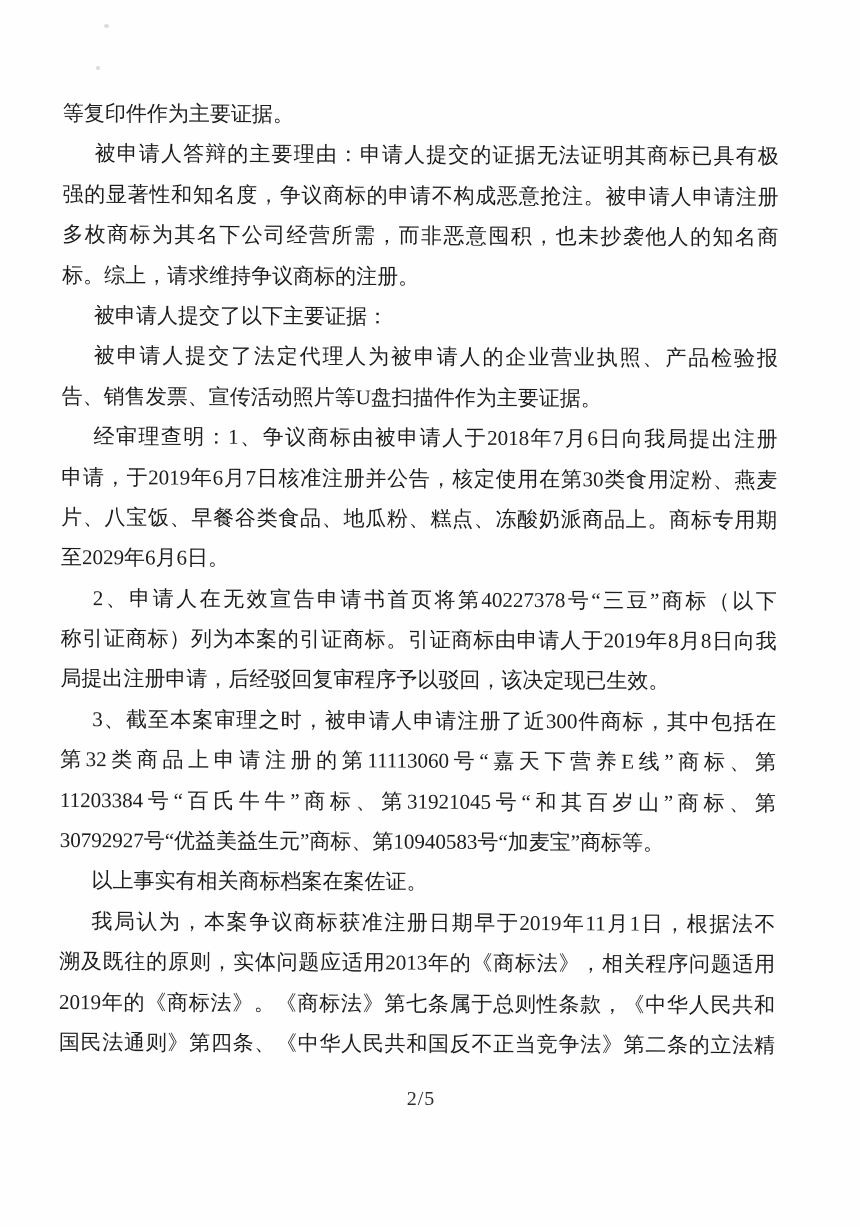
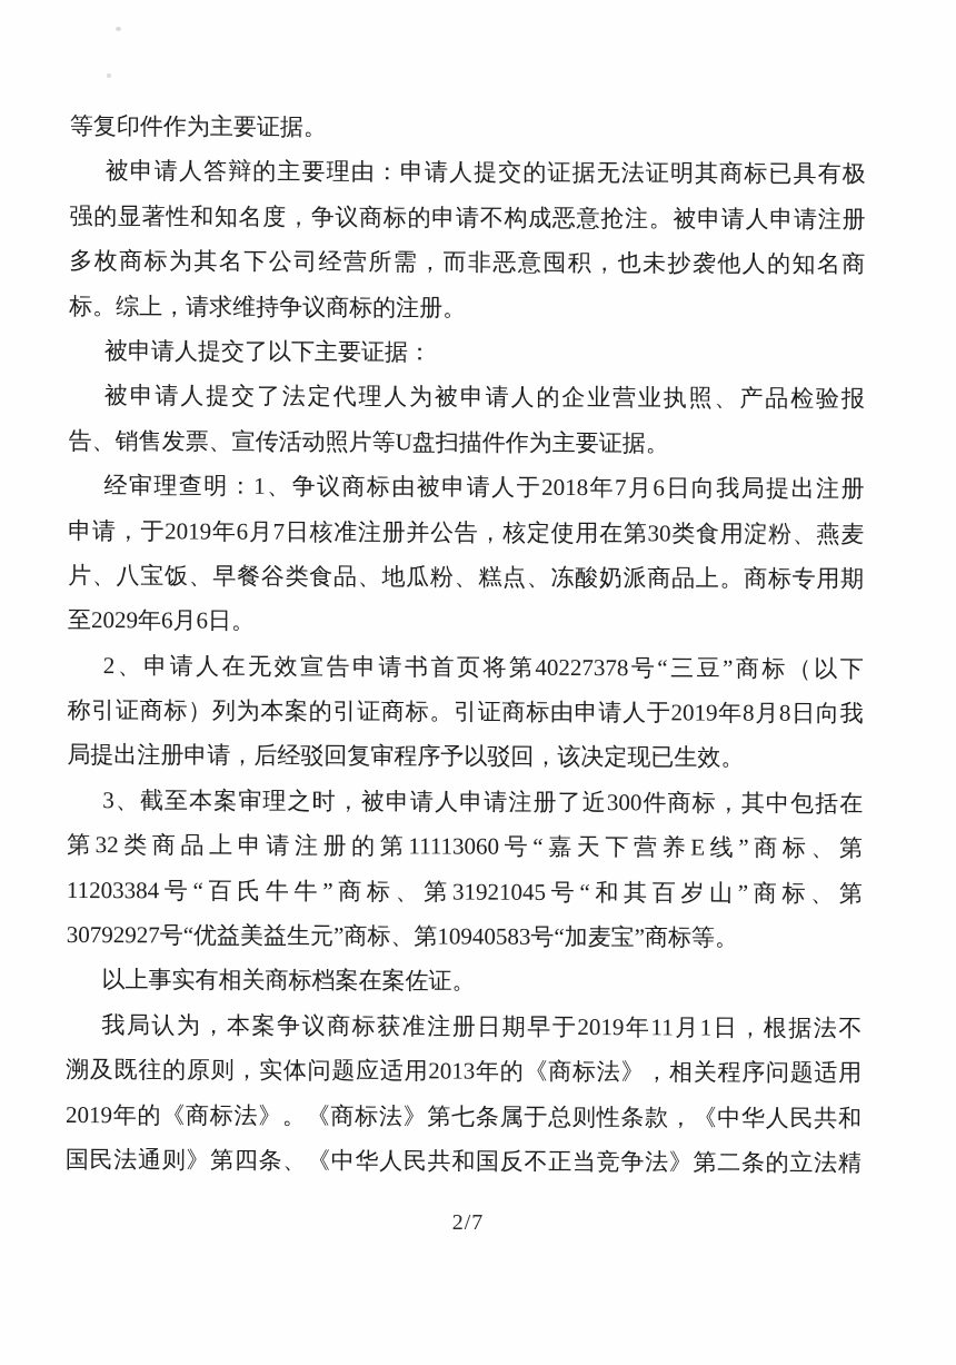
  等复印件作为主要证据。
  被申请人答辩的主要理由：申请人提交的证据无法证明其商标已具有极
  强的显著性和知名度，争议商标的申请不构成恶意抢注。被申请人申请注册
  多枚商标为其名下公司经营所需，而非恶意囤积，也未抄袭他人的知名商
  标。综上，请求维持争议商标的注册。
  被申请人提交了以下主要证据：
  被申请人提交了法定代理人为被申请人的企业营业执照、产品检验报
  告、销售发票、宣传活动照片等U盘扫描件作为主要证据。
  经审理查明：1、争议商标由被申请人于2018年7月6日向我局提出注册
  申请，于2019年6月7日核准注册并公告，核定使用在第30类食用淀粉、燕麦
  片、八宝饭、早餐谷类食品、地瓜粉、糕点、冻酸奶派商品上。商标专用期
  至2029年6月6日。
  2、申请人在无效宣告申请书首页将第40227378号“三豆”商标（以下
  称引证商标）列为本案的引证商标。引证商标由申请人于2019年8月8日向我
  局提出注册申请，后经驳回复审程序予以驳回，该决定现已生效。
  3、截至本案审理之时，被申请人申请注册了近300件商标，其中包括在
  第32类商品上申请注册的第11113060号“嘉天下营养E线”商标、第
  11203384号“百氏牛牛”商标、第31921045号“和其百岁山”商标、第
  30792927号“优益美益生元”商标、第10940583号“加麦宝”商标等。
  以上事实有相关商标档案在案佐证。
  我局认为，本案争议商标获准注册日期早于2019年11月1日，根据法不
  溯及既往的原则，实体问题应适用2013年的《商标法》，相关程序问题适用
  2019年的《商标法》。《商标法》第七条属于总则性条款，《中华人民共和
  国民法通则》第四条、《中华人民共和国反不正当竞争法》第二条的立法精
- 2/5
+ 2/7
